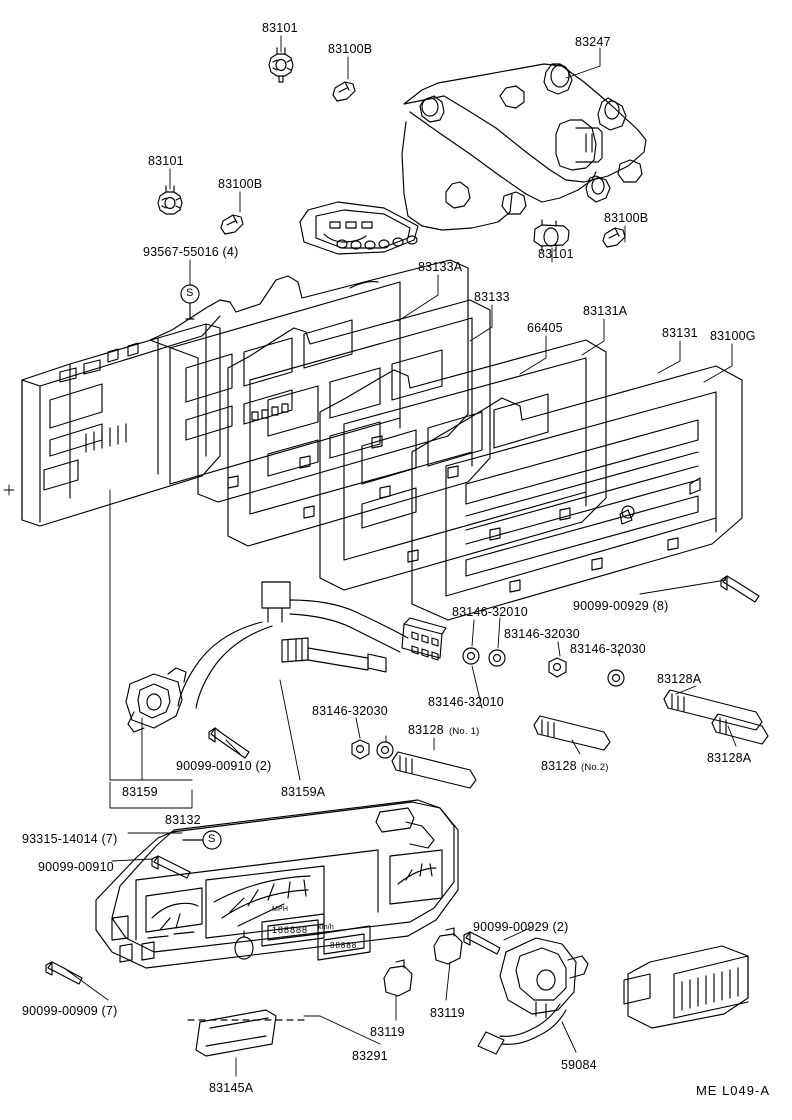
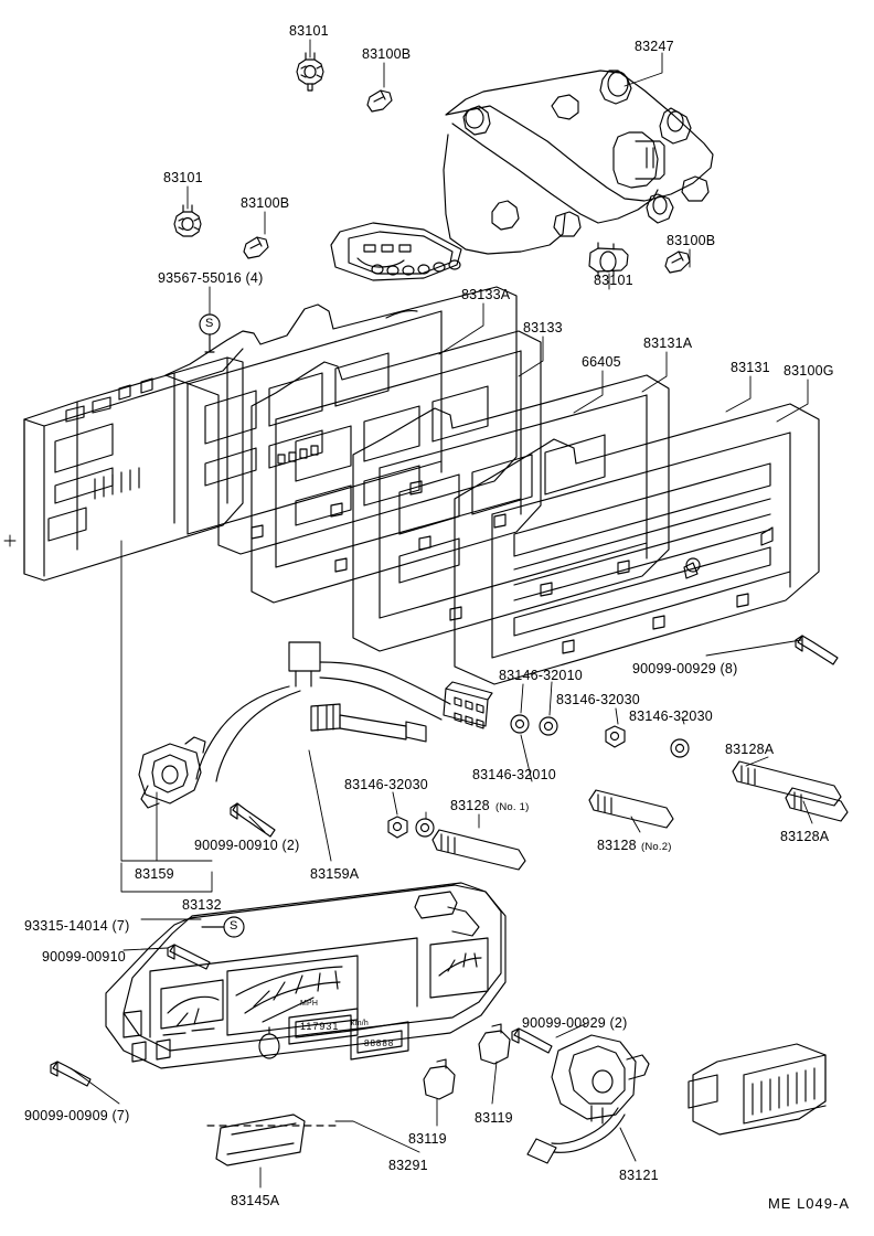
  83101
  83100B
  83247
  83101
  83100B
  83100B
  83101
  93567-55016 (4)
  83133A
  83133
  83131A
  66405
  83131
  83100G
  90099-00929 (8)
  83146-32010
  83146-32030
  83146-32030
  83128A
  83146-32010
  83146-32030
  83128
  (No. 1)
  83128A
  83128
  (No.2)
  90099-00910 (2)
  83159
  83159A
  83132
  93315-14014 (7)
  90099-00910
  90099-00929 (2)
  83119
  83119
  90099-00909 (7)
  83291
- 59084
+ 83121
  83145A
  S
  S
- 188888
+ 117931
  88888
  ME L049-A
